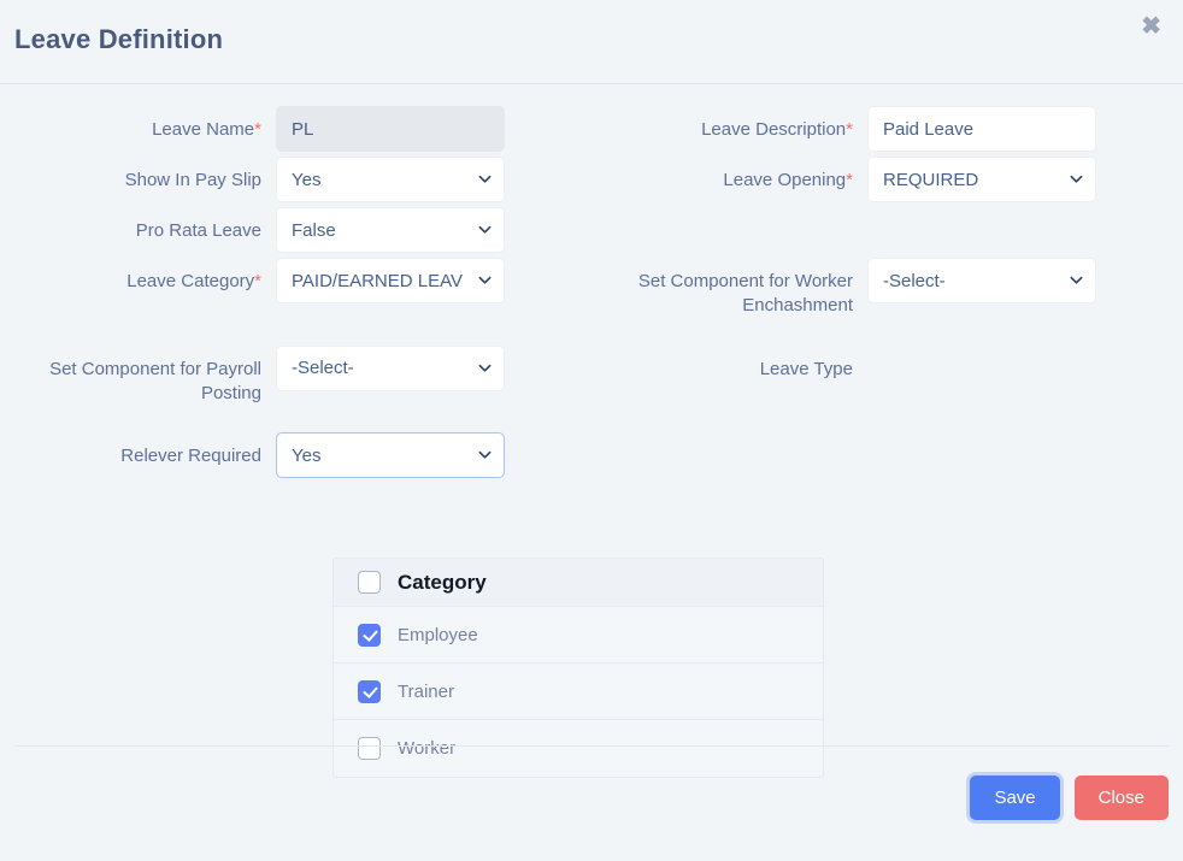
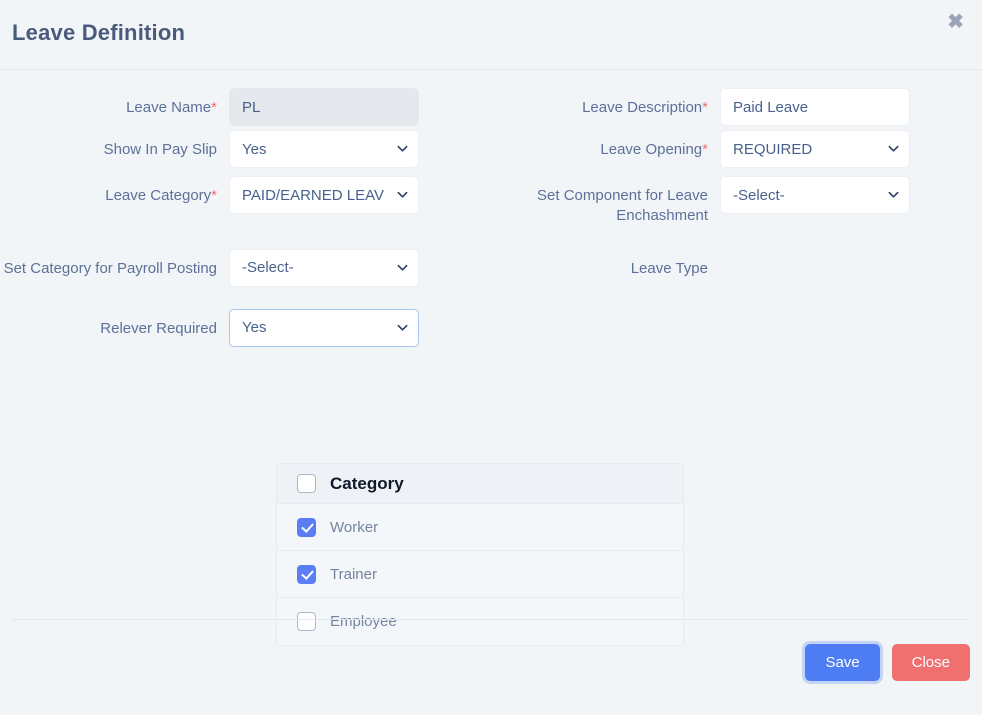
  Leave Definition
  ✖
  Leave Name*
  PL
  Leave Description*
  Paid Leave
  Show In Pay Slip
  Yes
  Leave Opening*
  REQUIRED
- Pro Rata Leave
- False
  Leave Category*
  PAID/EARNED LEAV
- Set Component for Worker Enchashment
+ Set Component for Leave Enchashment
  -Select-
- Set Component for Payroll Posting
+ Set Category for Payroll Posting
  -Select-
  Leave Type
  Relever Required
  Yes
  Category
- Employee
+ Worker
  Trainer
- Worker
+ Employee
  Save
  Close
